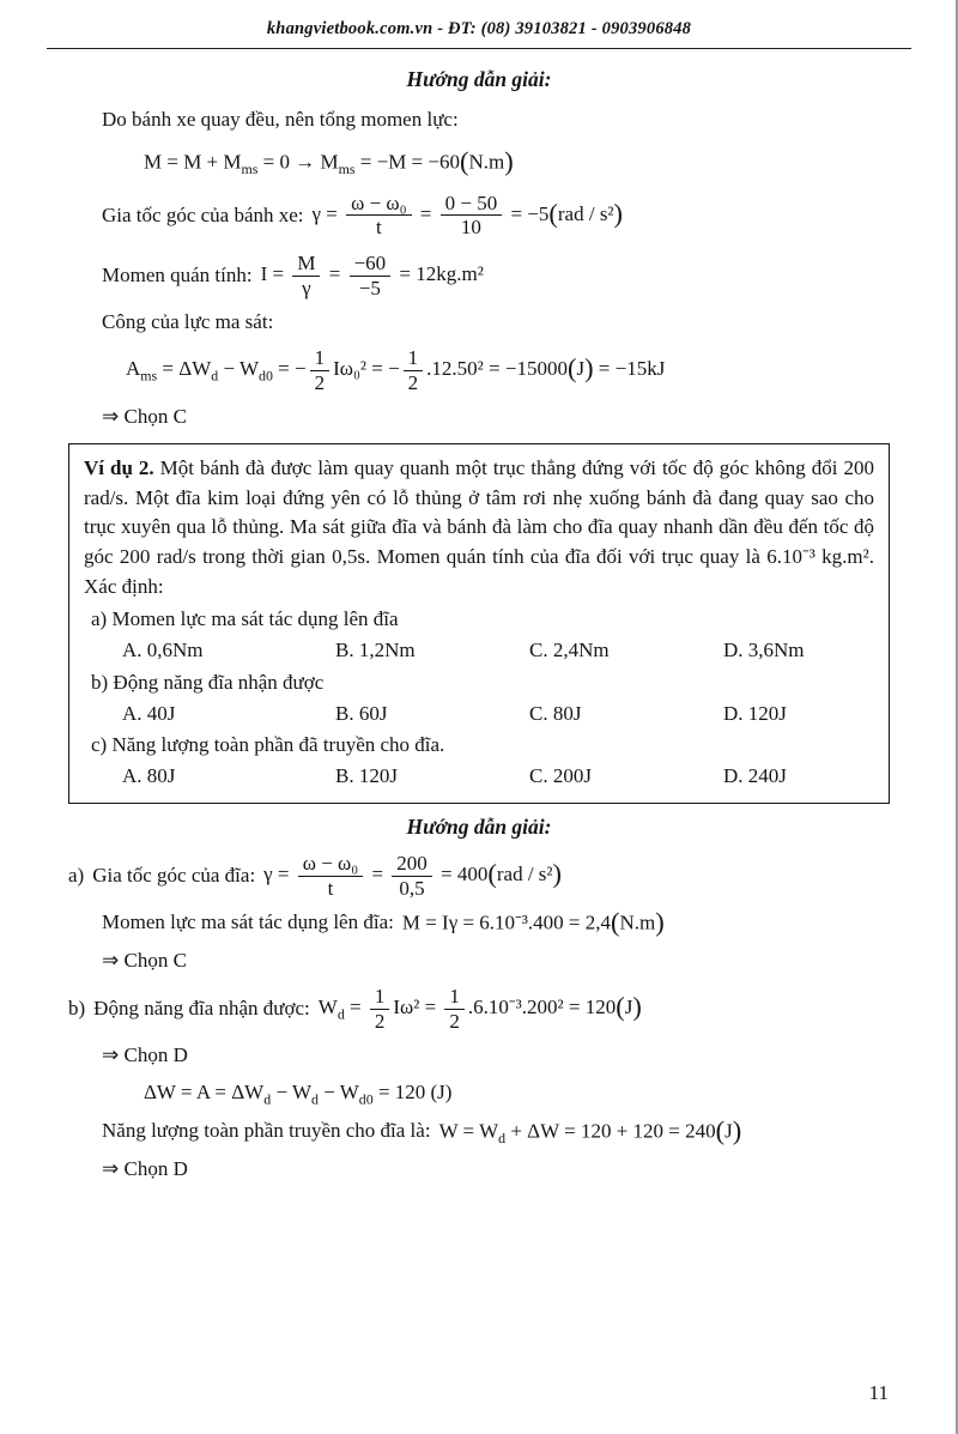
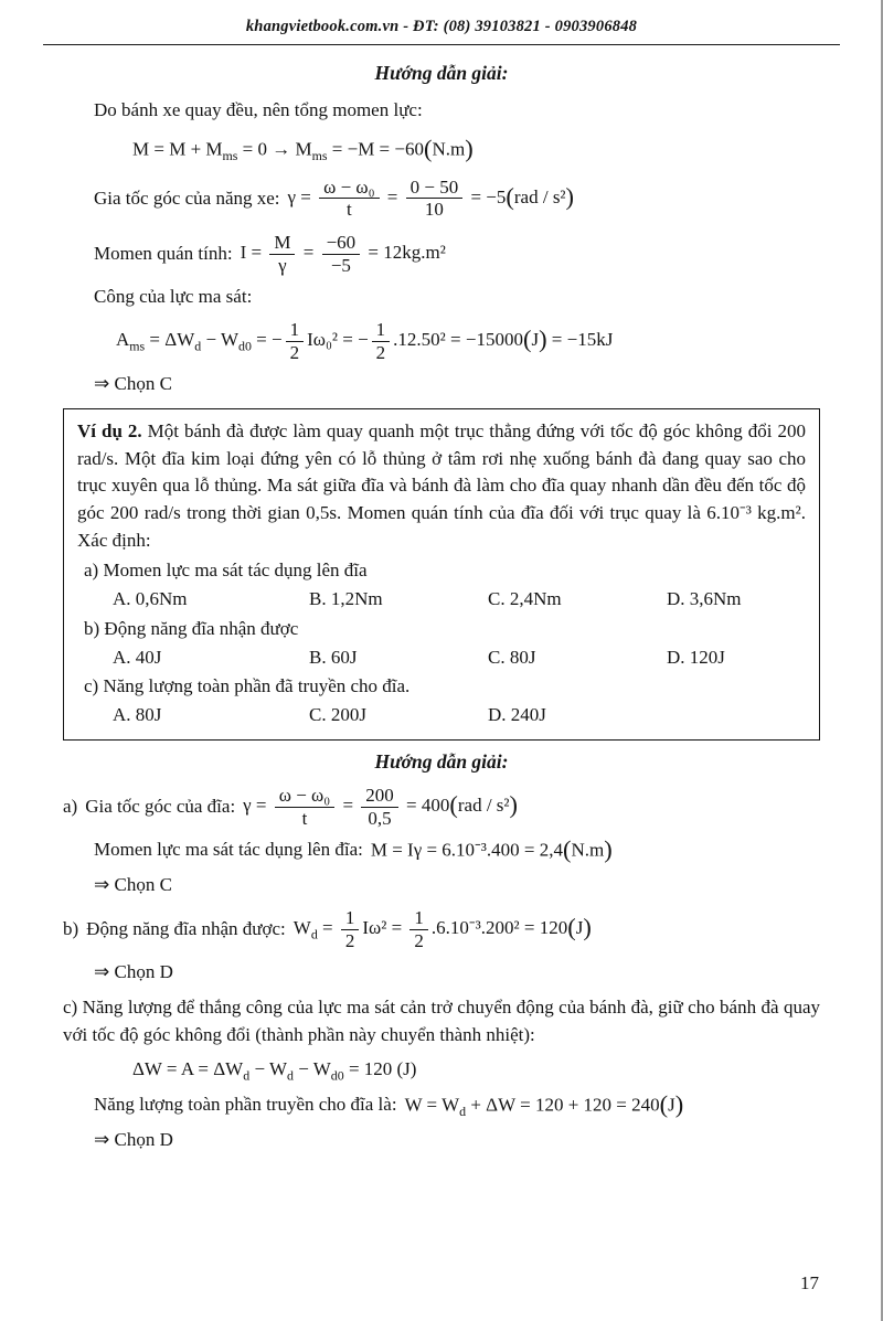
  khangvietbook.com.vn - ĐT: (08) 39103821 - 0903906848
  Hướng dẫn giải:
  Do bánh xe quay đều, nên tổng momen lực:
  M = M + Mms = 0 → Mms = −M = −60(N.m)
- Gia tốc góc của bánh xe:
+ Gia tốc góc của năng xe:
  γ =
  ω − ω₀
  t
  =
  0 − 50
  10
  = −5(rad / s²)
  Momen quán tính:
  I =
  M
  γ
  =
  −60
  −5
  = 12kg.m²
  Công của lực ma sát:
  Ams = ΔWd − Wd0 = −
  1
  2
  Iω₀² = −
  1
  2
  .12.50² = −15000(J) = −15kJ
  ⇒ Chọn C
  Ví dụ 2. Một bánh đà được làm quay quanh một trục thẳng đứng với tốc độ góc không đổi 200 rad/s. Một đĩa kim loại đứng yên có lỗ thủng ở tâm rơi nhẹ xuống bánh đà đang quay sao cho trục xuyên qua lỗ thủng. Ma sát giữa đĩa và bánh đà làm cho đĩa quay nhanh dần đều đến tốc độ góc 200 rad/s trong thời gian 0,5s. Momen quán tính của đĩa đối với trục quay là 6.10⁻³ kg.m². Xác định:
  a) Momen lực ma sát tác dụng lên đĩa
  A. 0,6Nm
  B. 1,2Nm
  C. 2,4Nm
  D. 3,6Nm
  b) Động năng đĩa nhận được
  A. 40J
  B. 60J
  C. 80J
  D. 120J
  c) Năng lượng toàn phần đã truyền cho đĩa.
  A. 80J
- B. 120J
  C. 200J
  D. 240J
  Hướng dẫn giải:
  a)
  Gia tốc góc của đĩa:
  γ =
  ω − ω₀
  t
  =
  200
  0,5
  = 400(rad / s²)
  Momen lực ma sát tác dụng lên đĩa:
  M = Iγ = 6.10⁻³.400 = 2,4(N.m)
  ⇒ Chọn C
  b)
  Động năng đĩa nhận được:
  Wd =
  1
  2
  Iω² =
  1
  2
  .6.10⁻³.200² = 120(J)
  ⇒ Chọn D
+ c) Năng lượng để thắng công của lực ma sát cản trở chuyển động của bánh đà, giữ cho bánh đà quay với tốc độ góc không đổi (thành phần này chuyển thành nhiệt):
  ΔW = A = ΔWd − Wd − Wd0 = 120 (J)
  Năng lượng toàn phần truyền cho đĩa là:
  W = Wd + ΔW = 120 + 120 = 240(J)
  ⇒ Chọn D
- 11
+ 17
